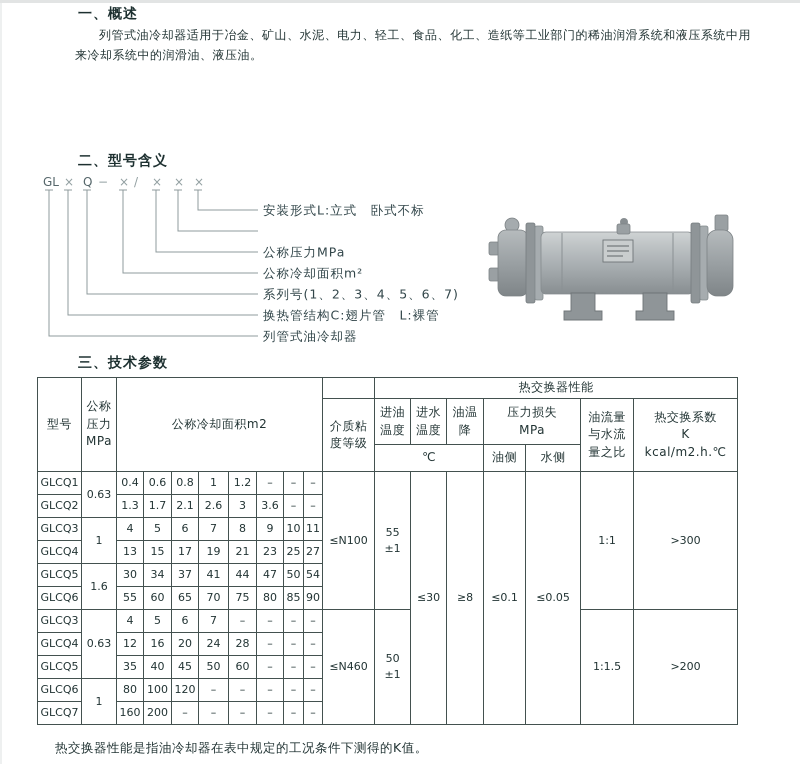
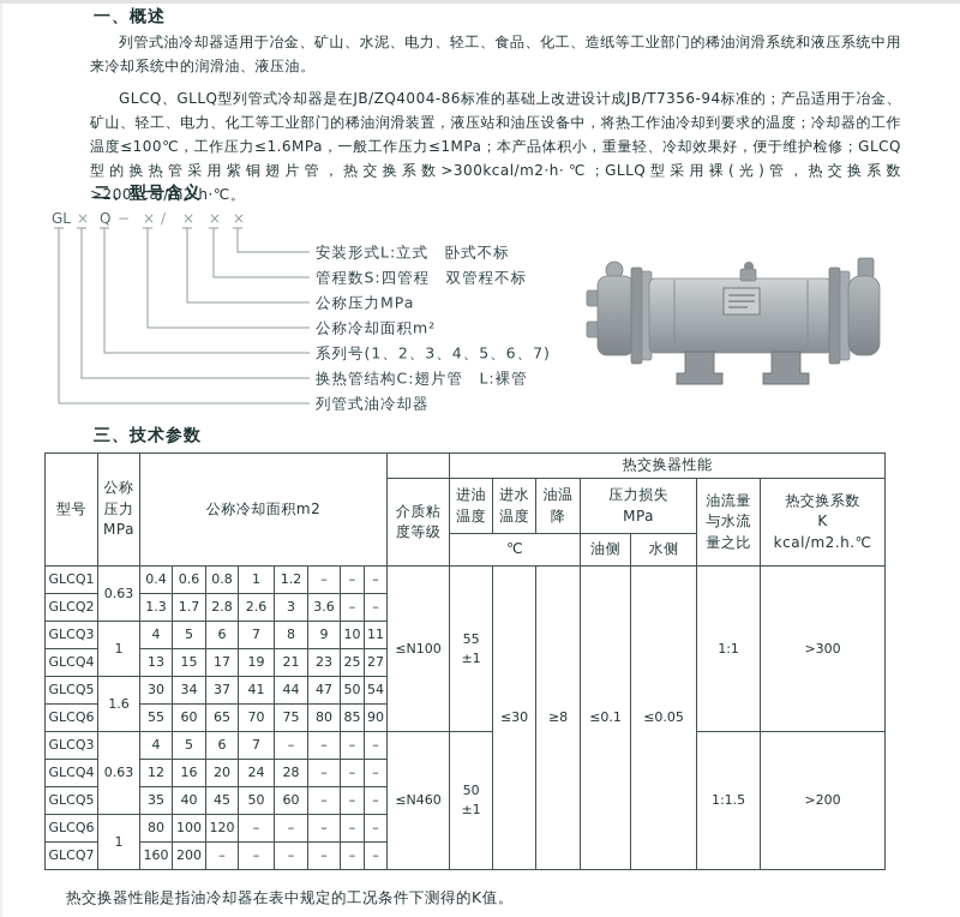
  一、概述
  列管式油冷却器适用于冶金、矿山、水泥、电力、轻工、食品、化工、造纸等工业部门的稀油润滑系统和液压系统中用来冷却系统中的润滑油、液压油。
+ GLCQ、GLLQ型列管式冷却器是在JB/ZQ4004-86标准的基础上改进设计成JB/T7356-94标准的；产品适用于冶金、矿山、轻工、电力、化工等工业部门的稀油润滑装置，液压站和油压设备中，将热工作油冷却到要求的温度；冷却器的工作温度≤100℃，工作压力≤1.6MPa，一般工作压力≤1MPa；本产品体积小，重量轻、冷却效果好，便于维护检修；GLCQ 型的换热管采用紫铜翅片管，热交换系数>300kcal/m2·h·℃；GLLQ型采用裸(光)管，热交换系数>200kcal/m2·h·℃。
  二、型号含义
  GL
  ×
  Q
  −
  ×
  /
  ×
  ×
  ×
  安装形式L:立式 卧式不标
+ 管程数S:四管程 双管程不标
  公称压力MPa
  公称冷却面积m²
  系列号(1、2、3、4、5、6、7)
  换热管结构C:翅片管 L:裸管
  列管式油冷却器
  三、技术参数
  型号	公称 压力 MPa	公称冷却面积m2		热交换器性能
  介质粘 度等级	进油 温度	进水 温度	油温 降	压力损失 MPa	油流量 与水流 量之比	热交换系数 K kcal/m2.h.℃
  ℃	油侧	水侧
  GLCQ1	0.63	0.4	0.6	0.8	1	1.2	–	–	–	≤N100	55 ±1	≤30	≥8	≤0.1	≤0.05	1:1	>300
- GLCQ2	1.3	1.7	2.1	2.6	3	3.6	–	–
+ GLCQ2	1.3	1.7	2.8	2.6	3	3.6	–	–
  GLCQ3	1	4	5	6	7	8	9	10	11
  GLCQ4	13	15	17	19	21	23	25	27
  GLCQ5	1.6	30	34	37	41	44	47	50	54
  GLCQ6	55	60	65	70	75	80	85	90
  GLCQ3	0.63	4	5	6	7	–	–	–	–	≤N460	50 ±1	1:1.5	>200
  GLCQ4	12	16	20	24	28	–	–	–
  GLCQ5	35	40	45	50	60	–	–	–
  GLCQ6	1	80	100	120	–	–	–	–	–
  GLCQ7	160	200	–	–	–	–	–	–
  热交换器性能是指油冷却器在表中规定的工况条件下测得的K值。
